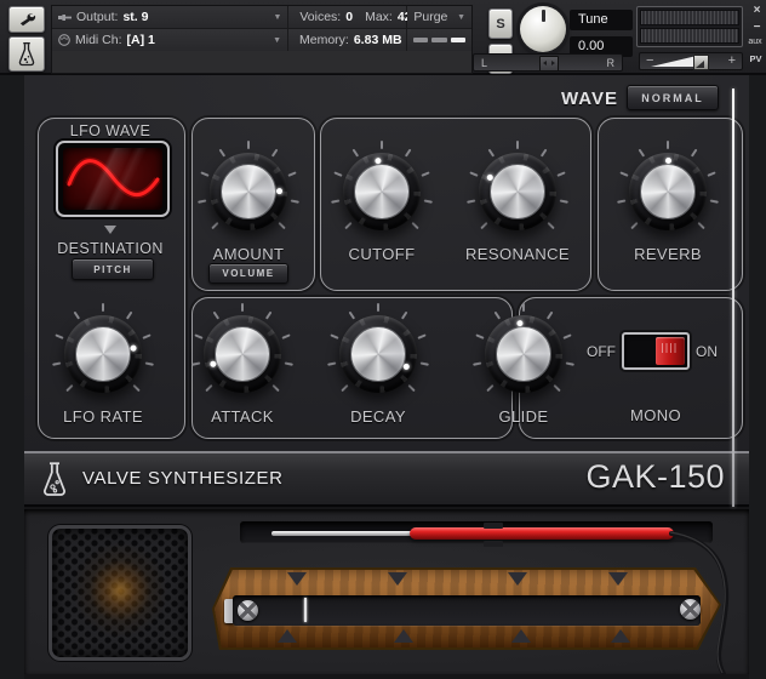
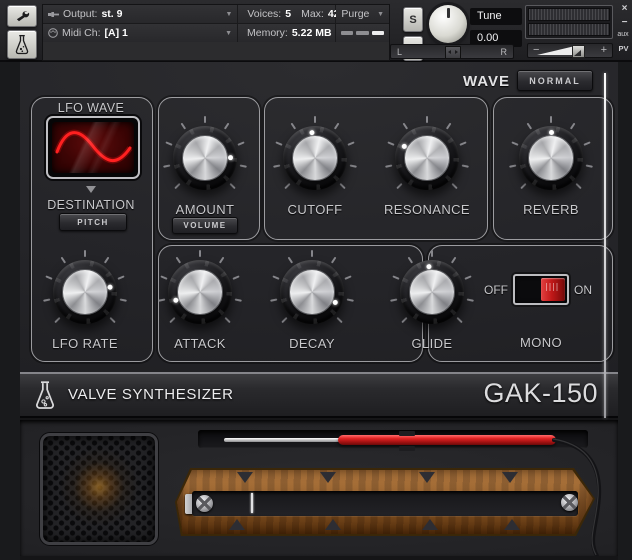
  Output:
  st. 9
  Voices:
- 0
+ 5
  Max:
  Purge
  Midi Ch:
  [A] 1
  Memory:
- 6.83 MB
+ 5.22 MB
  S
  Tune
  0.00
  L
  R
  −
  +
  ×
  −
  PV
  WAVE
  NORMAL
  LFO WAVE
  DESTINATION
  PITCH
  AMOUNT
  VOLUME
  CUTOFF
  RESONANCE
  REVERB
  LFO RATE
  ATTACK
  DECAY
  GLIDE
  OFF
  ON
  MONO
  VALVE SYNTHESIZER
  GAK-150
